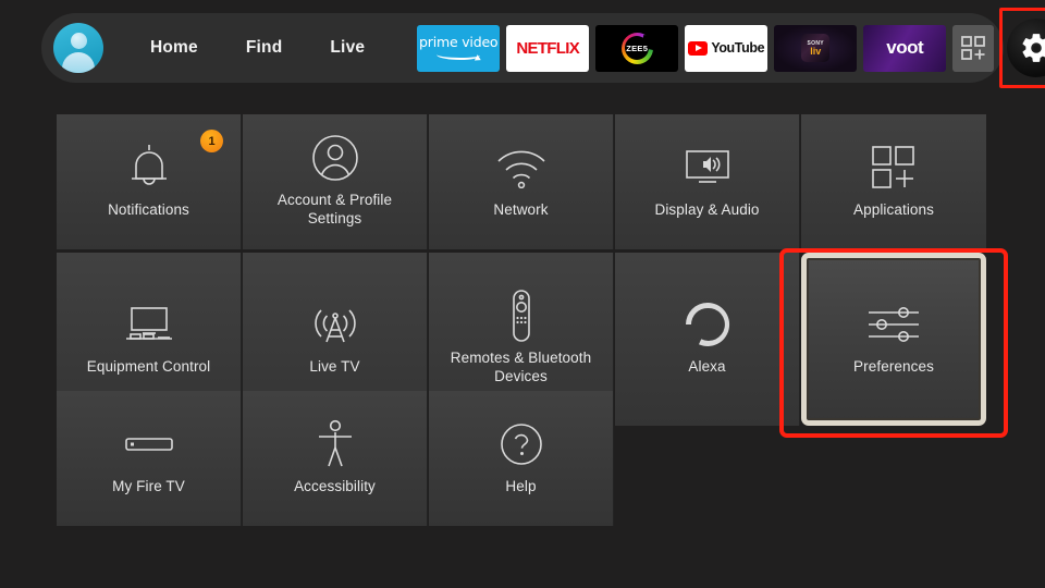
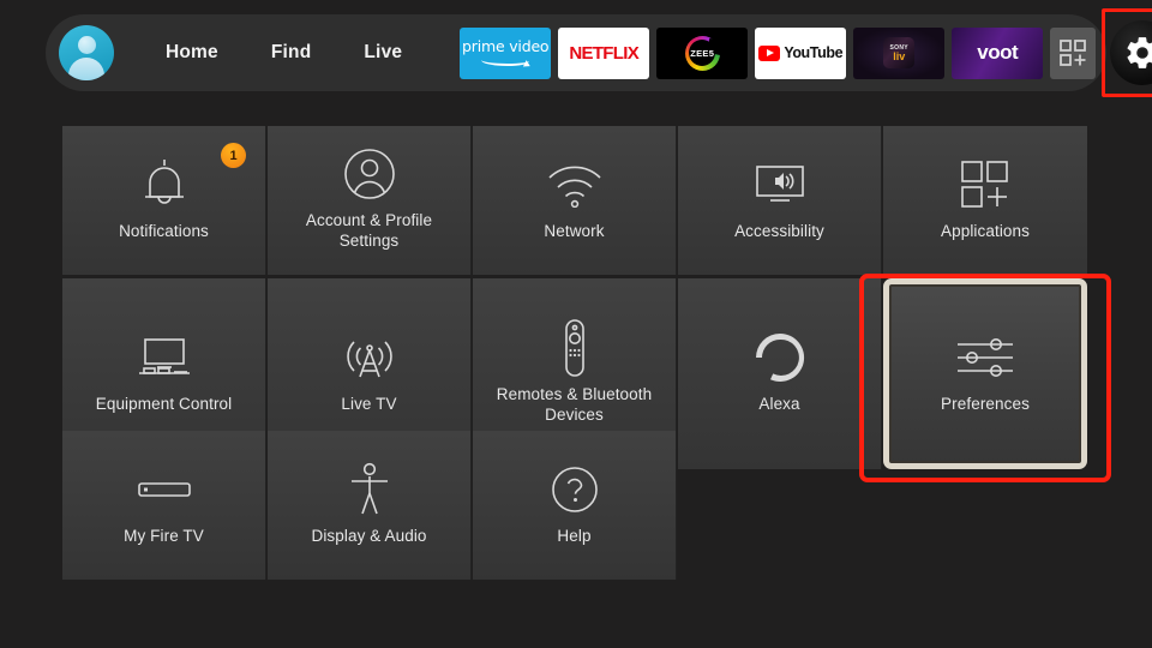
  Home
  Find
  Live
  prime video
  NETFLIX
  ZEE5
  YouTube
  liv
  voot
  1
  Notifications
  Account & Profile Settings
  Network
- Display & Audio
+ Accessibility
  Applications
  Equipment Control
  Live TV
  Remotes & Bluetooth Devices
  Alexa
  Preferences
  My Fire TV
- Accessibility
+ Display & Audio
  Help
